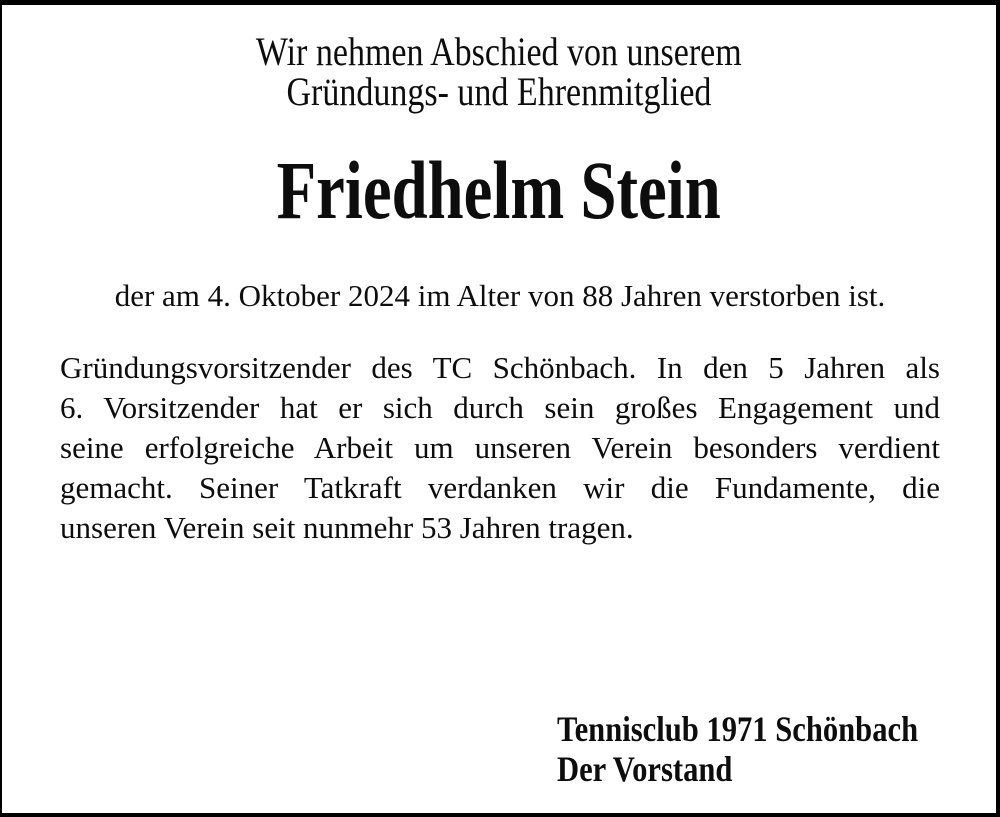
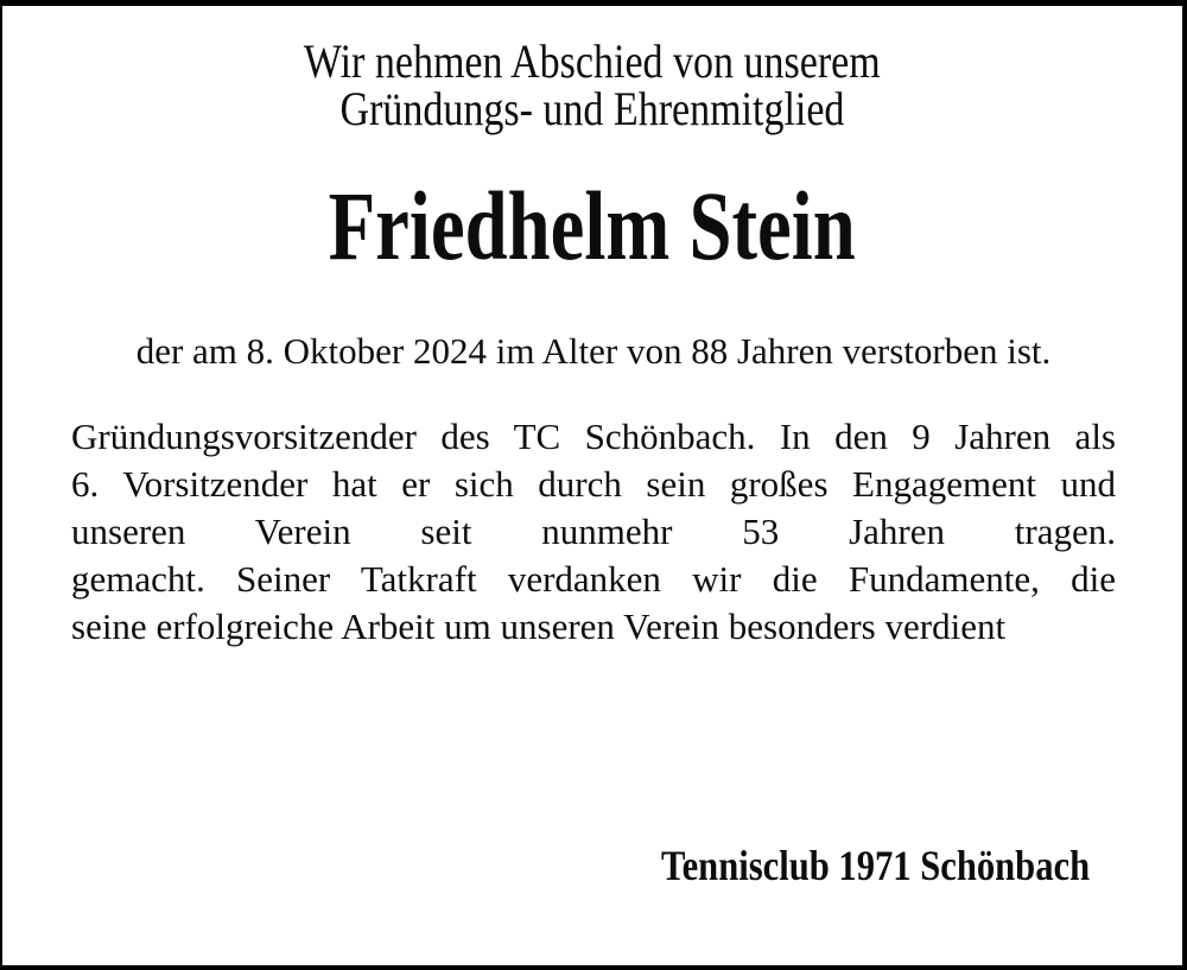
  Wir nehmen Abschied von unserem
  Gründungs- und Ehrenmitglied
  Friedhelm Stein
- der am 4. Oktober 2024 im Alter von 88 Jahren verstorben ist.
+ der am 8. Oktober 2024 im Alter von 88 Jahren verstorben ist.
- Gründungsvorsitzender des TC Schönbach. In den 5 Jahren als
+ Gründungsvorsitzender des TC Schönbach. In den 9 Jahren als
  6. Vorsitzender hat er sich durch sein großes Engagement und
- seine erfolgreiche Arbeit um unseren Verein besonders verdient
+ unseren Verein seit nunmehr 53 Jahren tragen.
  gemacht. Seiner Tatkraft verdanken wir die Fundamente, die
- unseren Verein seit nunmehr 53 Jahren tragen.
+ seine erfolgreiche Arbeit um unseren Verein besonders verdient
  Tennisclub 1971 Schönbach
- Der Vorstand
